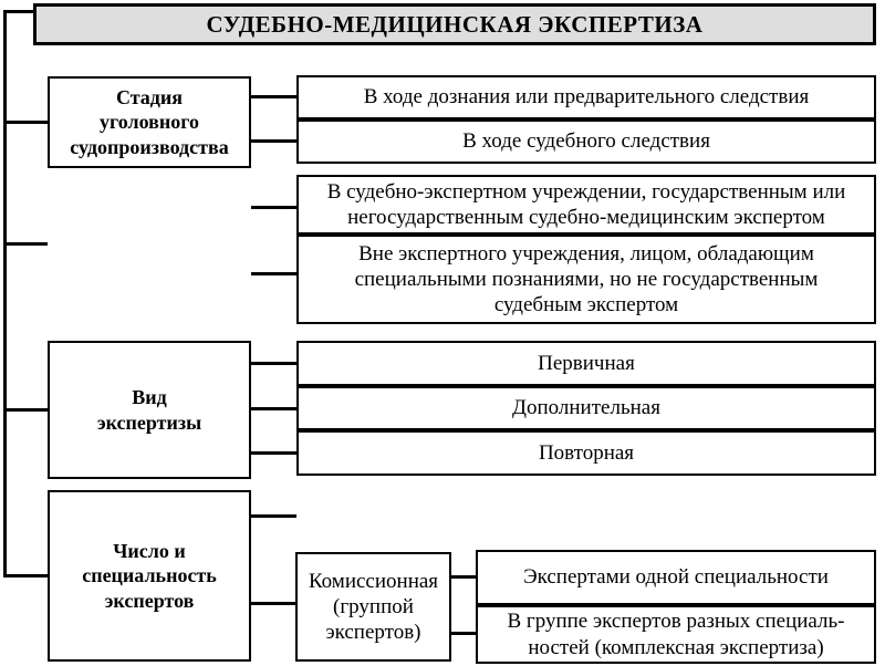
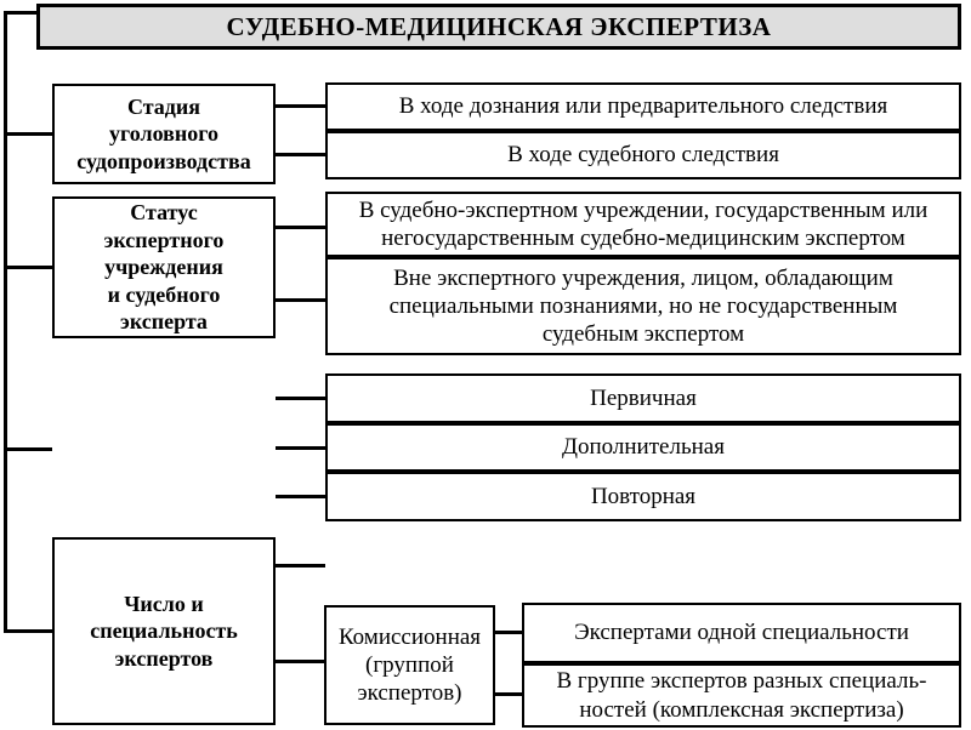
  СУДЕБНО-МЕДИЦИНСКАЯ ЭКСПЕРТИЗА
  Стадия
  уголовного
  судопроизводства
  В ходе дознания или предварительного следствия
  В ходе судебного следствия
+ Статус
+ экспертного
+ учреждения
+ и судебного
+ эксперта
  В судебно-экспертном учреждении, государственным или
  негосударственным судебно-медицинским экспертом
  Вне экспертного учреждения, лицом, обладающим
  специальными познаниями, но не государственным
  судебным экспертом
- Вид
- экспертизы
  Первичная
  Дополнительная
  Повторная
  Число и
  специальность
  экспертов
  Комиссионная
  (группой
  экспертов)
  Экспертами одной специальности
  В группе экспертов разных специаль-
  ностей (комплексная экспертиза)
